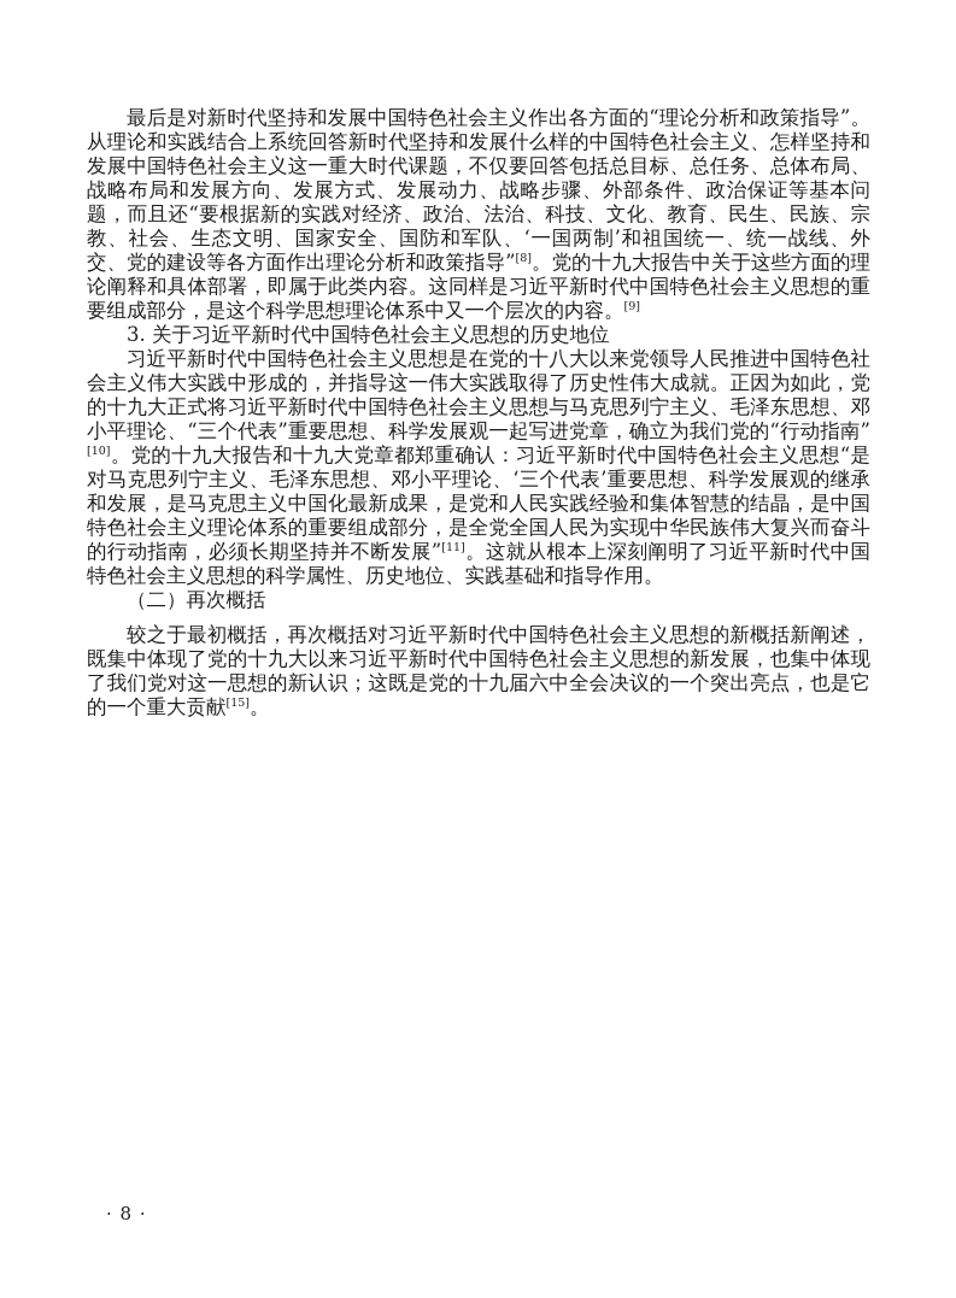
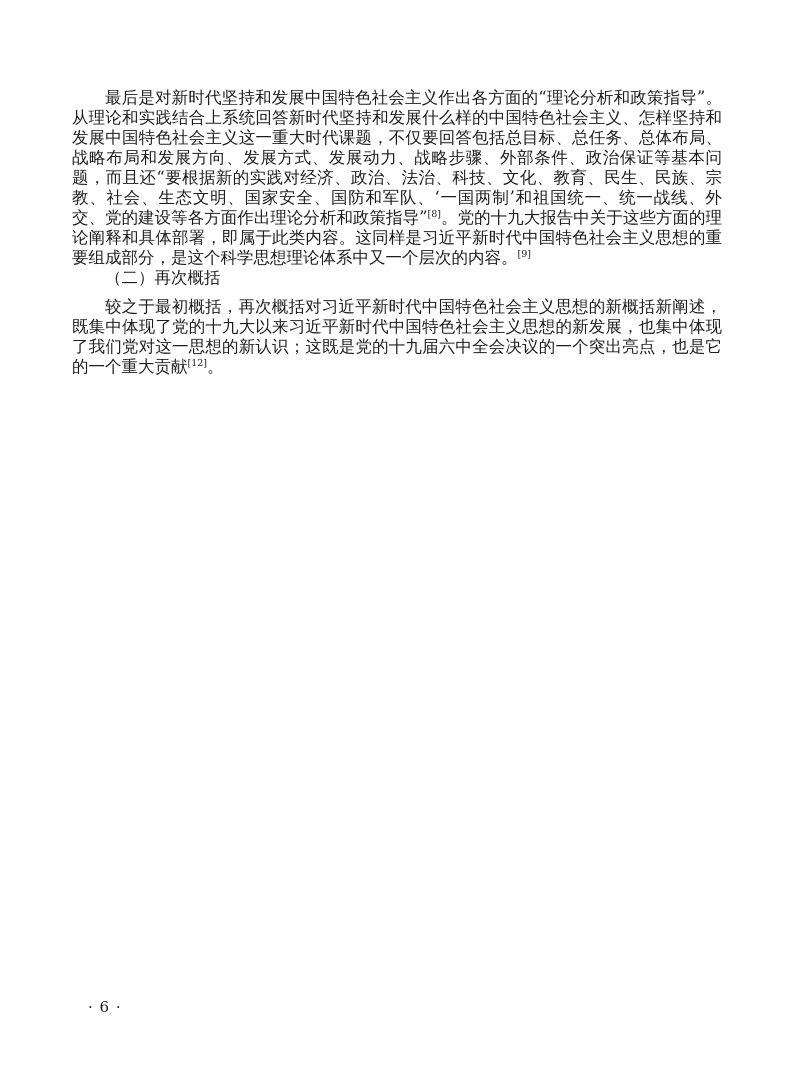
  最后是对新时代坚持和发展中国特色社会主义作出各方面的“理论分析和政策指导”。从理论和实践结合上系统回答新时代坚持和发展什么样的中国特色社会主义、怎样坚持和发展中国特色社会主义这一重大时代课题，不仅要回答包括总目标、总任务、总体布局、战略布局和发展方向、发展方式、发展动力、战略步骤、外部条件、政治保证等基本问题，而且还“要根据新的实践对经济、政治、法治、科技、文化、教育、民生、民族、宗教、社会、生态文明、国家安全、国防和军队、‘一国两制’和祖国统一、统一战线、外交、党的建设等各方面作出理论分析和政策指导”[8]。党的十九大报告中关于这些方面的理论阐释和具体部署，即属于此类内容。这同样是习近平新时代中国特色社会主义思想的重要组成部分，是这个科学思想理论体系中又一个层次的内容。[9]
- 3. 关于习近平新时代中国特色社会主义思想的历史地位
- 习近平新时代中国特色社会主义思想是在党的十八大以来党领导人民推进中国特色社会主义伟大实践中形成的，并指导这一伟大实践取得了历史性伟大成就。正因为如此，党的十九大正式将习近平新时代中国特色社会主义思想与马克思列宁主义、毛泽东思想、邓小平理论、“三个代表”重要思想、科学发展观一起写进党章，确立为我们党的“行动指南”[10]。党的十九大报告和十九大党章都郑重确认：习近平新时代中国特色社会主义思想“是对马克思列宁主义、毛泽东思想、邓小平理论、‘三个代表’重要思想、科学发展观的继承和发展，是马克思主义中国化最新成果，是党和人民实践经验和集体智慧的结晶，是中国特色社会主义理论体系的重要组成部分，是全党全国人民为实现中华民族伟大复兴而奋斗的行动指南，必须长期坚持并不断发展”[11]。这就从根本上深刻阐明了习近平新时代中国特色社会主义思想的科学属性、历史地位、实践基础和指导作用。
  （二）再次概括
- 较之于最初概括，再次概括对习近平新时代中国特色社会主义思想的新概括新阐述，既集中体现了党的十九大以来习近平新时代中国特色社会主义思想的新发展，也集中体现了我们党对这一思想的新认识；这既是党的十九届六中全会决议的一个突出亮点，也是它的一个重大贡献[15]。
+ 较之于最初概括，再次概括对习近平新时代中国特色社会主义思想的新概括新阐述，既集中体现了党的十九大以来习近平新时代中国特色社会主义思想的新发展，也集中体现了我们党对这一思想的新认识；这既是党的十九届六中全会决议的一个突出亮点，也是它的一个重大贡献[12]。
- · 8 ·
+ · 6 ·
